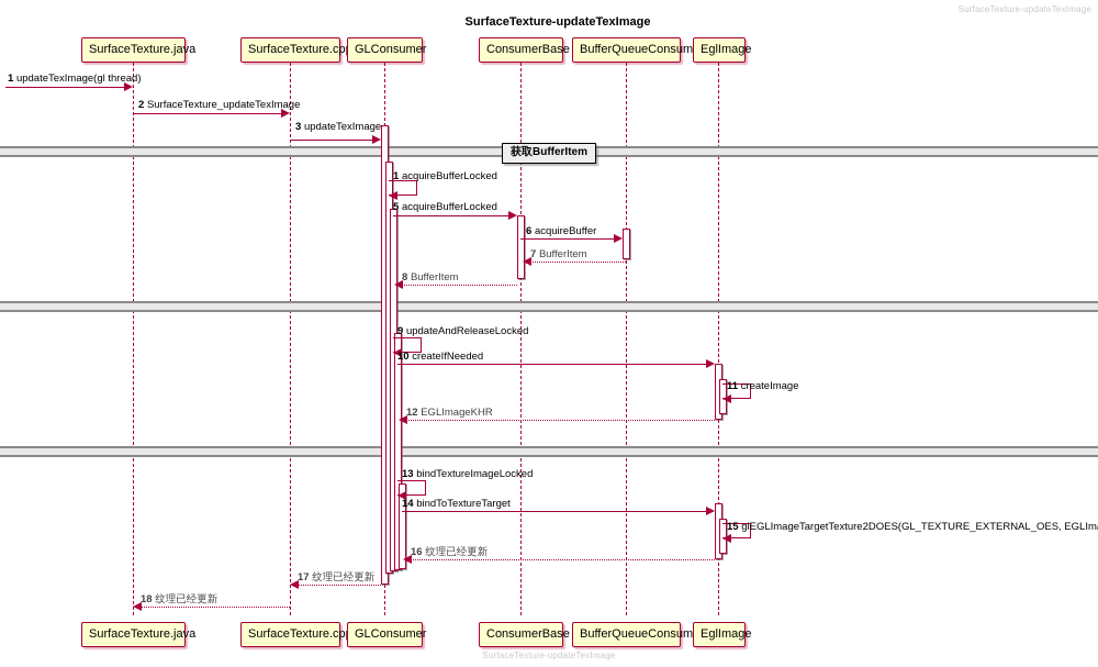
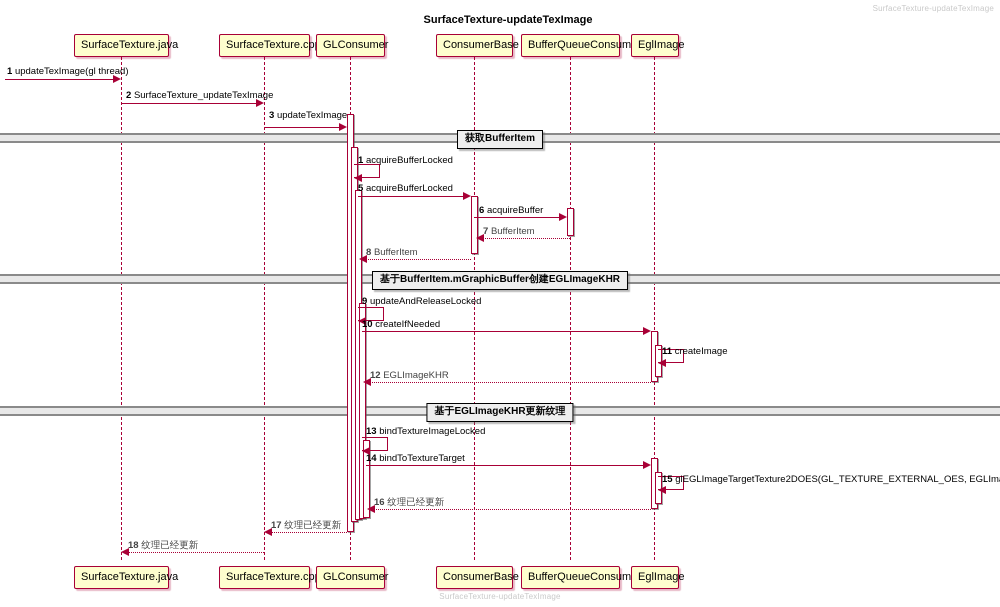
  SurfaceTexture-updateTexImage
  SurfaceTexture-updateTexImage
  SurfaceTexture-updateTexImage
  获取BufferItem
+ 基于BufferItem.mGraphicBuffer创建EGLImageKHR
+ 基于EGLImageKHR更新纹理
  1 updateTexImage(gl thread)
  2 SurfaceTexture_updateTexImage
  3 updateTexImage
  1 acquireBufferLocked
  5 acquireBufferLocked
  6 acquireBuffer
  7 BufferItem
  8 BufferItem
  9 updateAndReleaseLocked
  10 createIfNeeded
  11 createImage
  12 EGLImageKHR
  13 bindTextureImageLocked
  14 bindToTextureTarget
  15 glEGLImageTargetTexture2DOES(GL_TEXTURE_EXTERNAL_OES, EGLIm
  16 纹理已经更新
  17 纹理已经更新
  18 纹理已经更新
  SurfaceTexture.java
  SurfaceTexture.cp
  GLConsumer
  ConsumerBase
  BufferQueueConsum
  EglImage
  SurfaceTexture.java
  SurfaceTexture.cp
  GLConsumer
  ConsumerBase
  BufferQueueConsum
  EglImage
